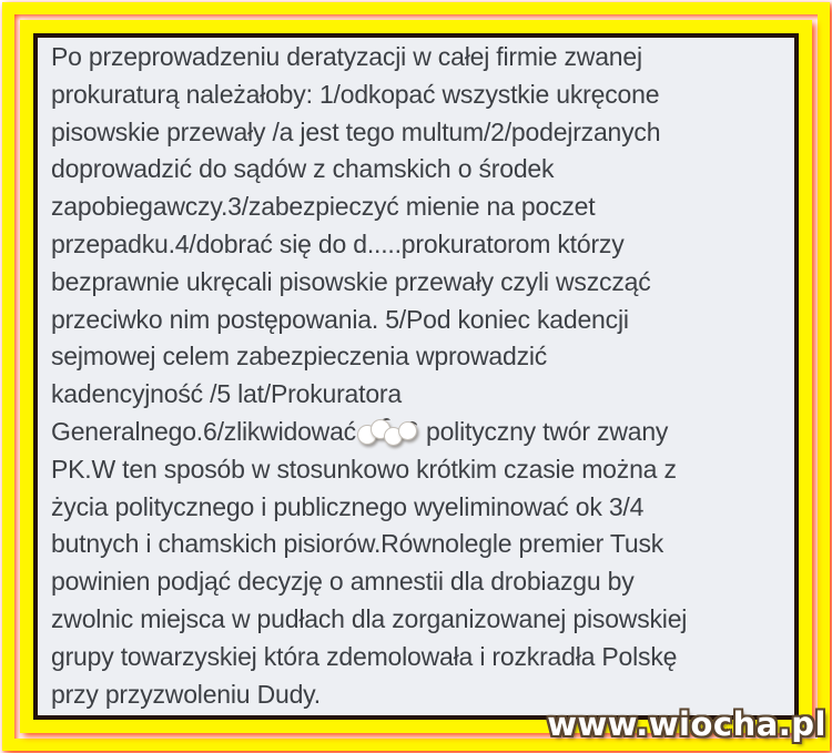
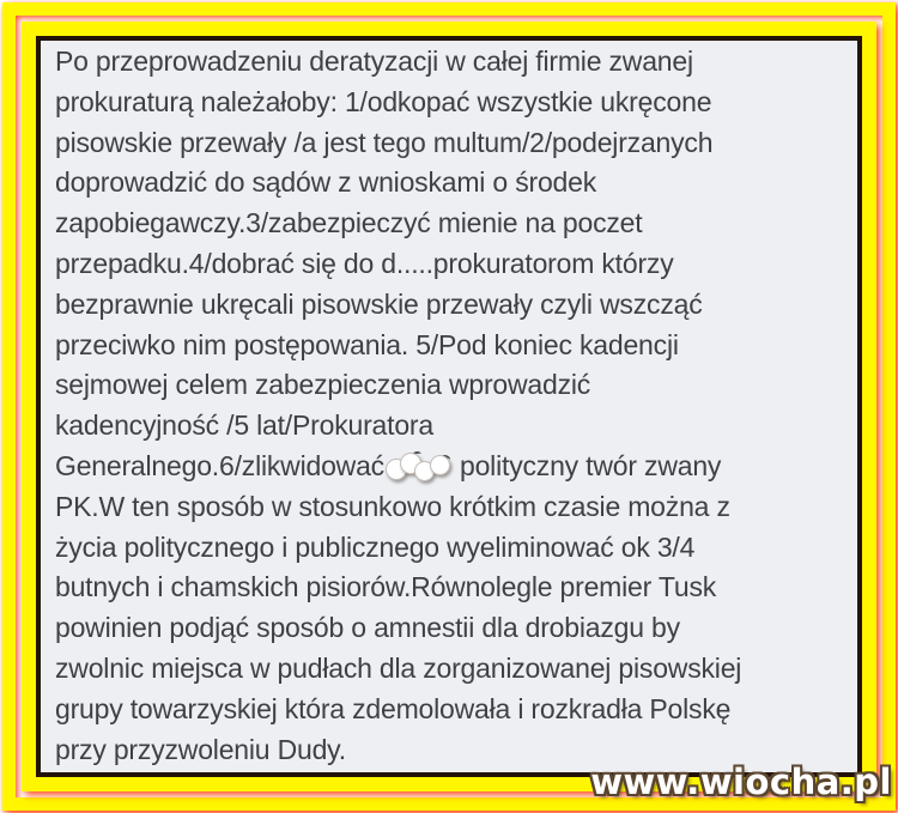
  Po przeprowadzeniu deratyzacji w całej firmie zwanej
  prokuraturą należałoby: 1/odkopać wszystkie ukręcone
  pisowskie przewały /a jest tego multum/2/podejrzanych
- doprowadzić do sądów z chamskich o środek
+ doprowadzić do sądów z wnioskami o środek
  zapobiegawczy.3/zabezpieczyć mienie na poczet
  przepadku.4/dobrać się do d.....prokuratorom którzy
  bezprawnie ukręcali pisowskie przewały czyli wszcząć
  przeciwko nim postępowania. 5/Pod koniec kadencji
  sejmowej celem zabezpieczenia wprowadzić
  kadencyjność /5 lat/Prokuratora
  Generalnego.6/zlikwidować polityczny twór zwany
  PK.W ten sposób w stosunkowo krótkim czasie można z
  życia politycznego i publicznego wyeliminować ok 3/4
  butnych i chamskich pisiorów.Równolegle premier Tusk
- powinien podjąć decyzję o amnestii dla drobiazgu by
+ powinien podjąć sposób o amnestii dla drobiazgu by
  zwolnic miejsca w pudłach dla zorganizowanej pisowskiej
  grupy towarzyskiej która zdemolowała i rozkradła Polskę
  przy przyzwoleniu Dudy.
  www.wiocha.pl
